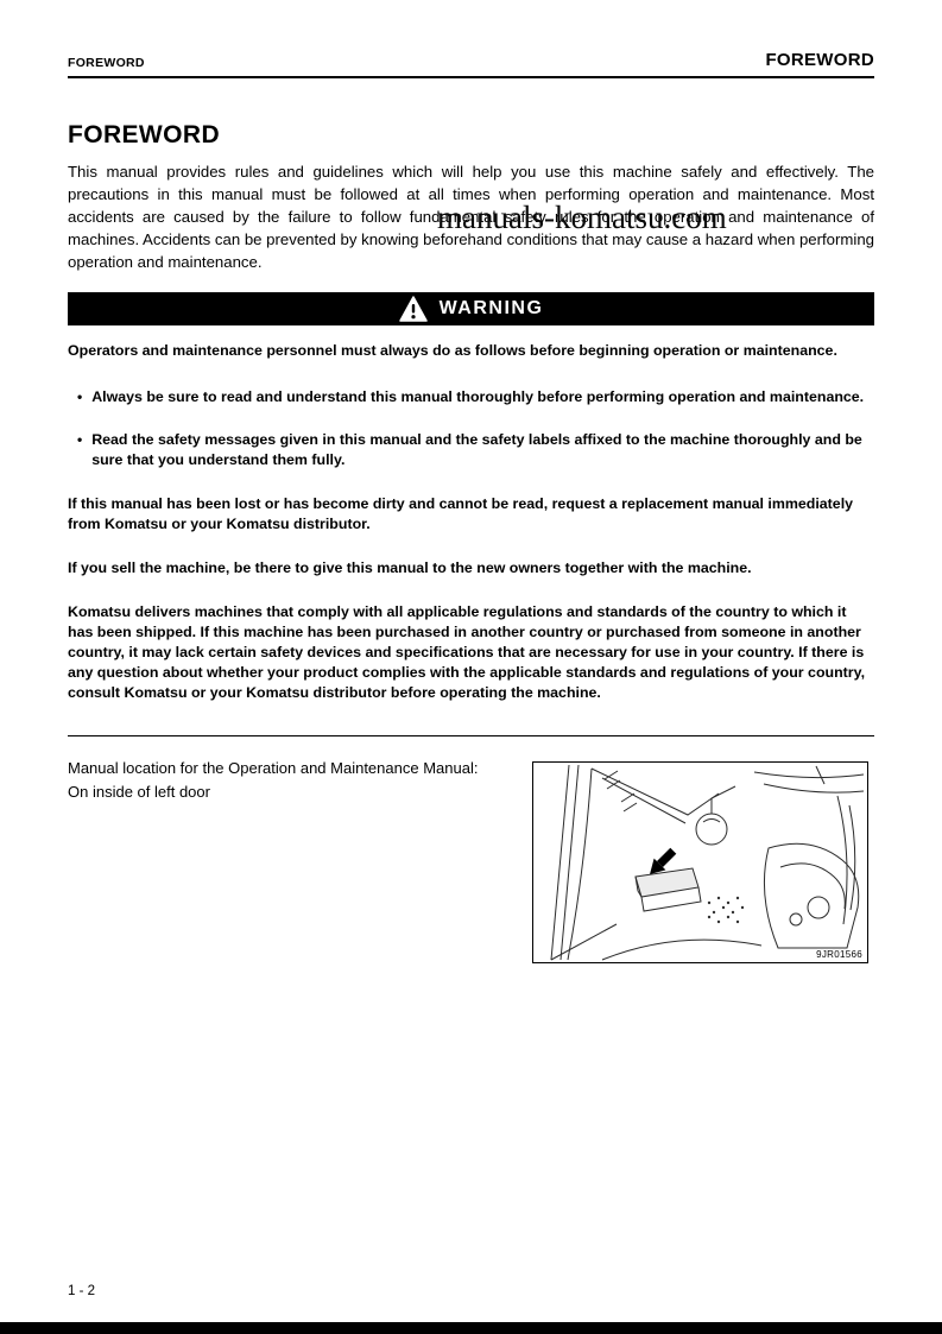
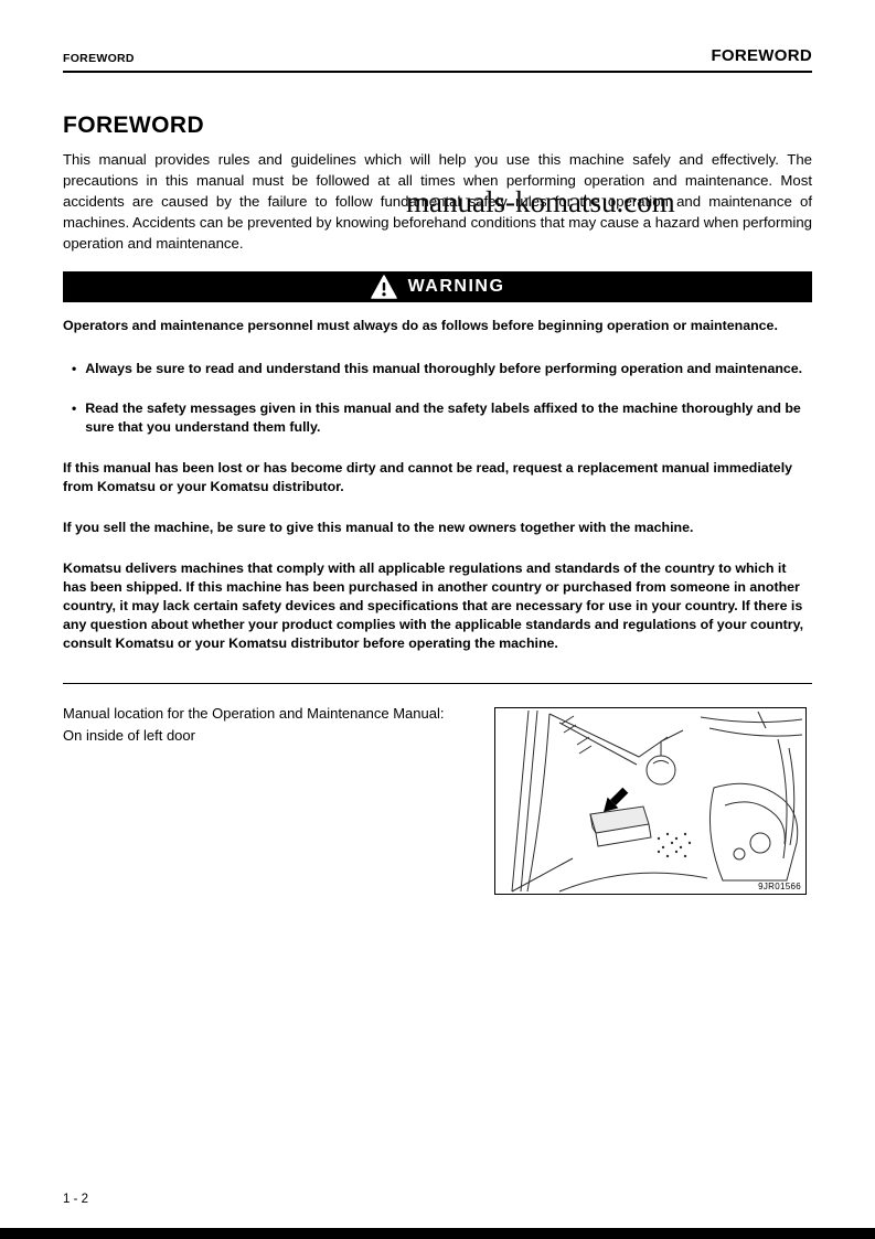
  manuals-komatsu.com
  FOREWORD
  FOREWORD
  FOREWORD
  This manual provides rules and guidelines which will help you use this machine safely and effectively. The precautions in this manual must be followed at all times when performing operation and maintenance. Most accidents are caused by the failure to follow fundamental safety rules for the operation and maintenance of machines. Accidents can be prevented by knowing beforehand conditions that may cause a hazard when performing operation and maintenance.
  WARNING
  Operators and maintenance personnel must always do as follows before beginning operation or maintenance.
  •
  Always be sure to read and understand this manual thoroughly before performing operation and maintenance.
  •
  Read the safety messages given in this manual and the safety labels affixed to the machine thoroughly and be sure that you understand them fully.
  If this manual has been lost or has become dirty and cannot be read, request a replacement manual immediately from Komatsu or your Komatsu distributor.
- If you sell the machine, be there to give this manual to the new owners together with the machine.
+ If you sell the machine, be sure to give this manual to the new owners together with the machine.
  Komatsu delivers machines that comply with all applicable regulations and standards of the country to which it has been shipped. If this machine has been purchased in another country or purchased from someone in another country, it may lack certain safety devices and specifications that are necessary for use in your country. If there is any question about whether your product complies with the applicable standards and regulations of your country, consult Komatsu or your Komatsu distributor before operating the machine.
  Manual location for the Operation and Maintenance Manual:
  On inside of left door
  9JR01566
  1 - 2
